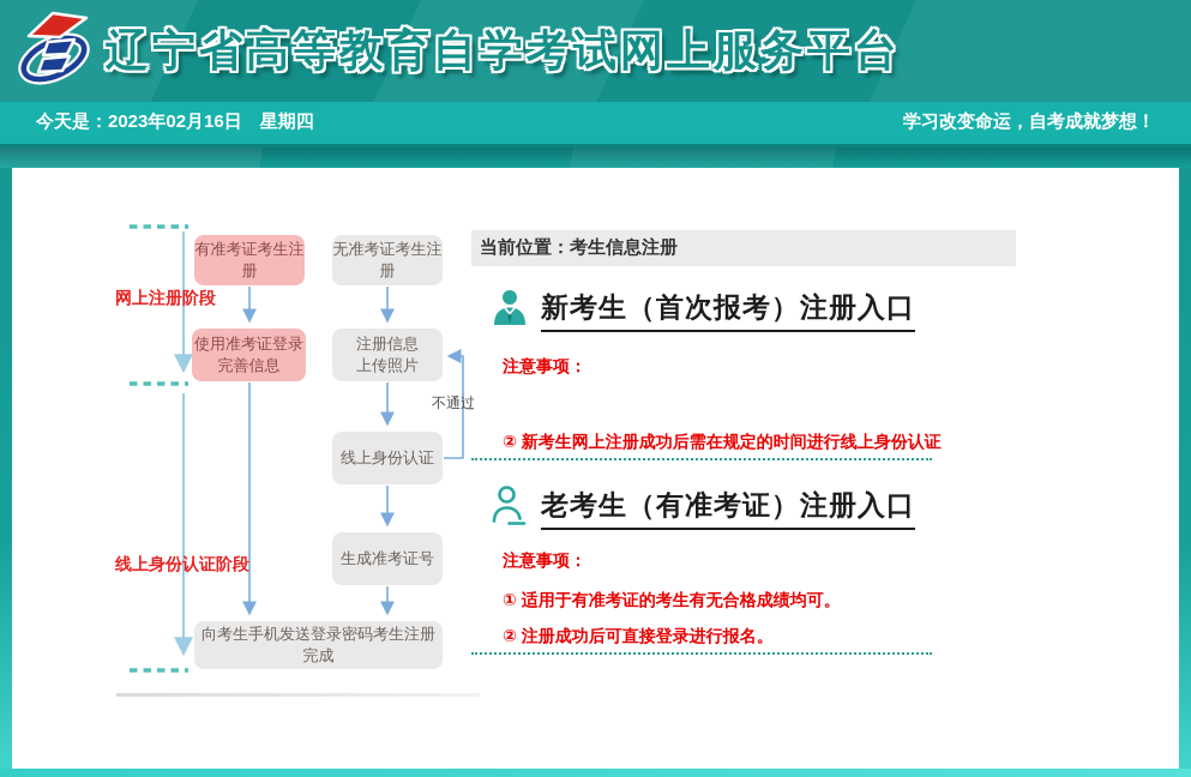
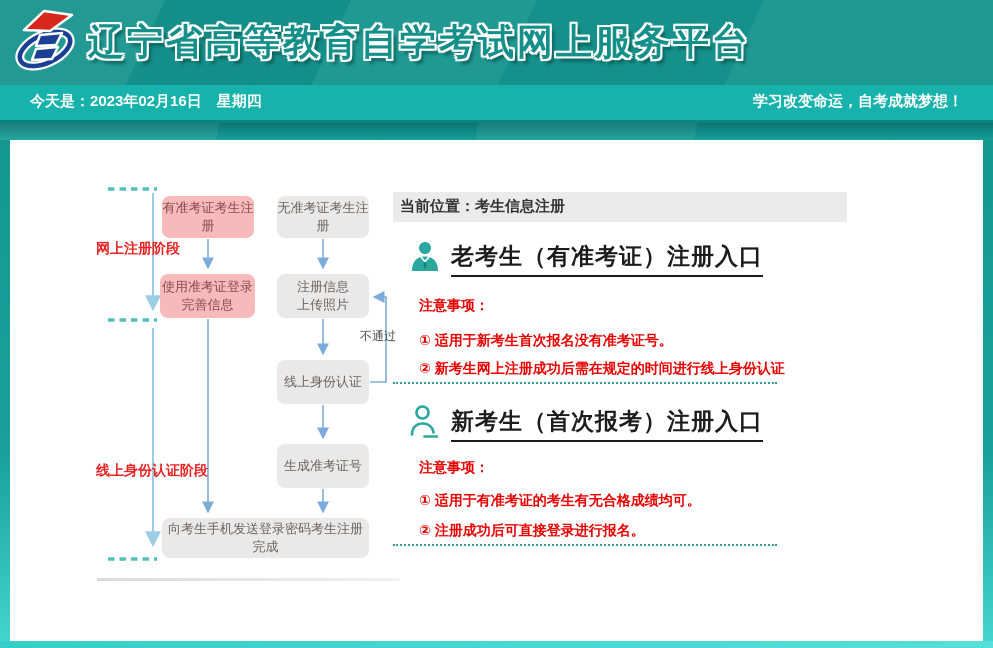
  辽宁省高等教育自学考试网上服务平台
  今天是：2023年02月16日 星期四
  学习改变命运，自考成就梦想！
  网上注册阶段
  线上身份认证阶段
  不通过
  有准考证考生注
  册
  无准考证考生注
  册
  使用准考证登录
  完善信息
  注册信息
  上传照片
  线上身份认证
  生成准考证号
  向考生手机发送登录密码考生注册完成
  当前位置：考生信息注册
- 新考生（首次报考）注册入口
+ 老考生（有准考证）注册入口
  注意事项：
+ ① 适用于新考生首次报名没有准考证号。
  ② 新考生网上注册成功后需在规定的时间进行线上身份认证
- 老考生（有准考证）注册入口
+ 新考生（首次报考）注册入口
  注意事项：
  ① 适用于有准考证的考生有无合格成绩均可。
  ② 注册成功后可直接登录进行报名。
